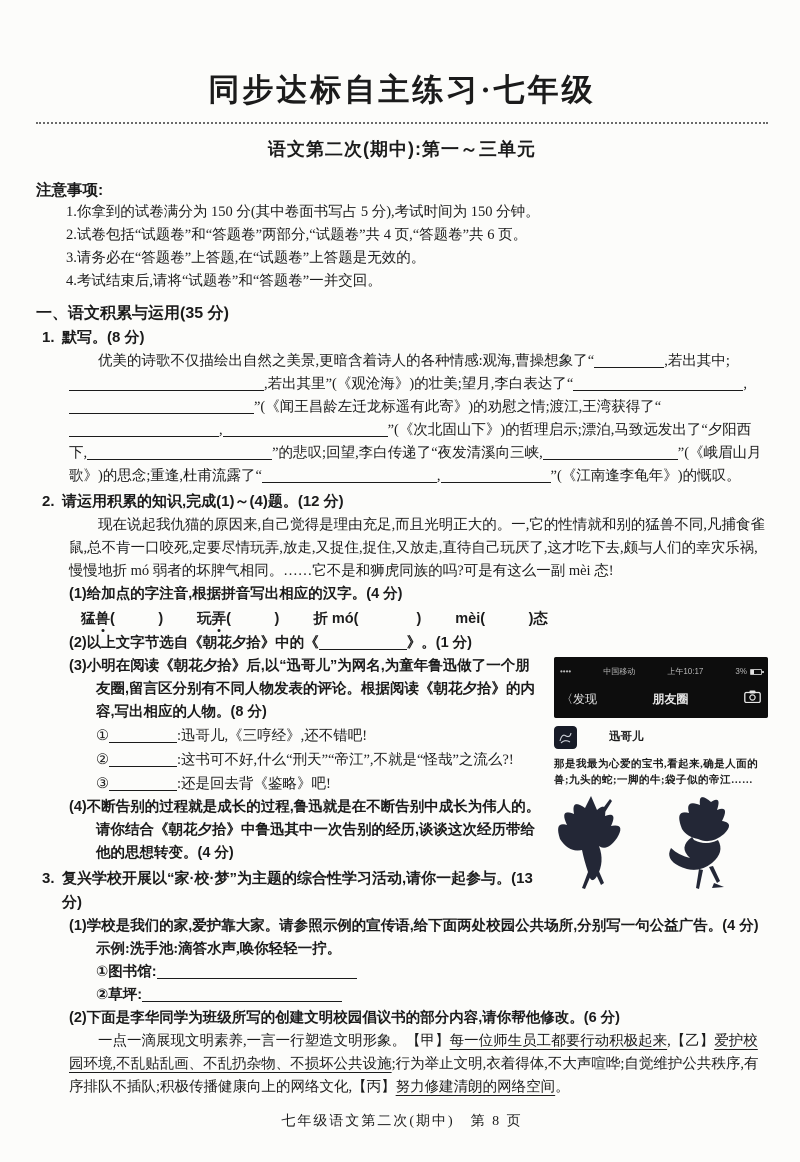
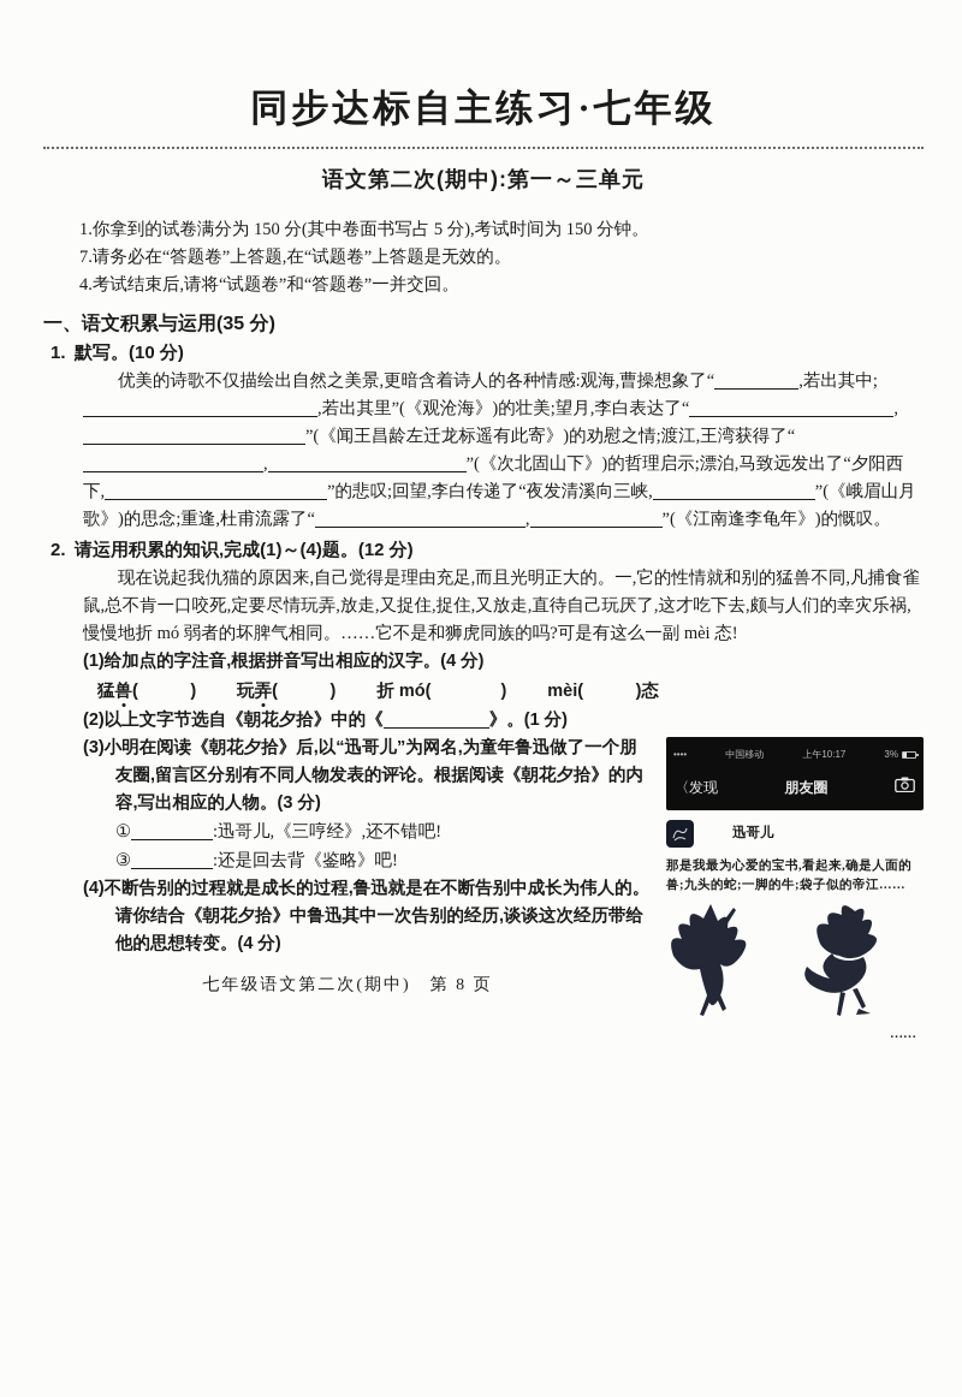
  同步达标自主练习·七年级
  语文第二次(期中):第一～三单元
- 注意事项:
  1.你拿到的试卷满分为 150 分(其中卷面书写占 5 分),考试时间为 150 分钟。
- 2.试卷包括“试题卷”和“答题卷”两部分,“试题卷”共 4 页,“答题卷”共 6 页。
- 3.请务必在“答题卷”上答题,在“试题卷”上答题是无效的。
+ 7.请务必在“答题卷”上答题,在“试题卷”上答题是无效的。
  4.考试结束后,请将“试题卷”和“答题卷”一并交回。
  一、语文积累与运用(35 分)
  1.
- 默写。(8 分)
+ 默写。(10 分)
  优美的诗歌不仅描绘出自然之美景,更暗含着诗人的各种情感:观海,曹操想象了“ ,若出其中;,若出其里”(《观沧海》)的壮美;望月,李白表达了“ ,”(《闻王昌龄左迁龙标遥有此寄》)的劝慰之情;渡江,王湾获得了“, ”(《次北固山下》)的哲理启示;漂泊,马致远发出了“夕阳西下, ”的悲叹;回望,李白传递了“夜发清溪向三峡, ”(《峨眉山月歌》)的思念;重逢,杜甫流露了“ , ”(《江南逢李龟年》)的慨叹。
  2.
  请运用积累的知识,完成(1)～(4)题。(12 分)
  现在说起我仇猫的原因来,自己觉得是理由充足,而且光明正大的。一,它的性情就和别的猛兽不同,凡捕食雀鼠,总不肯一口咬死,定要尽情玩弄,放走,又捉住,捉住,又放走,直待自己玩厌了,这才吃下去,颇与人们的幸灾乐祸,慢慢地折 mó 弱者的坏脾气相同。……它不是和狮虎同族的吗?可是有这么一副 mèi 态!
  (1)给加点的字注音,根据拼音写出相应的汉字。(4 分)
  猛兽( )
  玩弄( )
  折 mó( )
  mèi( )态
  (2)以上文字节选自《朝花夕拾》中的《 》。(1 分)
  ••••
  中国移动
  上午10:17
  3%
  〈发现
  朋友圈
  迅哥儿
  那是我最为心爱的宝书,看起来,确是人面的兽;九头的蛇;一脚的牛;袋子似的帝江……
+ ……
- (3)小明在阅读《朝花夕拾》后,以“迅哥儿”为网名,为童年鲁迅做了一个朋友圈,留言区分别有不同人物发表的评论。根据阅读《朝花夕拾》的内容,写出相应的人物。(8 分)
+ (3)小明在阅读《朝花夕拾》后,以“迅哥儿”为网名,为童年鲁迅做了一个朋友圈,留言区分别有不同人物发表的评论。根据阅读《朝花夕拾》的内容,写出相应的人物。(3 分)
  ① :迅哥儿,《三哼经》,还不错吧!
- ② :这书可不好,什么“刑天”“帝江”,不就是“怪哉”之流么?!
  ③ :还是回去背《鉴略》吧!
  (4)不断告别的过程就是成长的过程,鲁迅就是在不断告别中成长为伟人的。请你结合《朝花夕拾》中鲁迅其中一次告别的经历,谈谈这次经历带给他的思想转变。(4 分)
- 3.
- 复兴学校开展以“家·校·梦”为主题的综合性学习活动,请你一起参与。(13 分)
- (1)学校是我们的家,爱护靠大家。请参照示例的宣传语,给下面两处校园公共场所,分别写一句公益广告。(4 分)
- 示例:洗手池:滴答水声,唤你轻轻一拧。
- ①图书馆:
- ②草坪:
- (2)下面是李华同学为班级所写的创建文明校园倡议书的部分内容,请你帮他修改。(6 分)
- 一点一滴展现文明素养,一言一行塑造文明形象。【甲】每一位师生员工都要行动积极起来,【乙】爱护校园环境,不乱贴乱画、不乱扔杂物、不损坏公共设施;行为举止文明,衣着得体,不大声喧哗;自觉维护公共秩序,有序排队不插队;积极传播健康向上的网络文化,【丙】努力修建清朗的网络空间。
  七年级语文第二次(期中) 第 8 页
